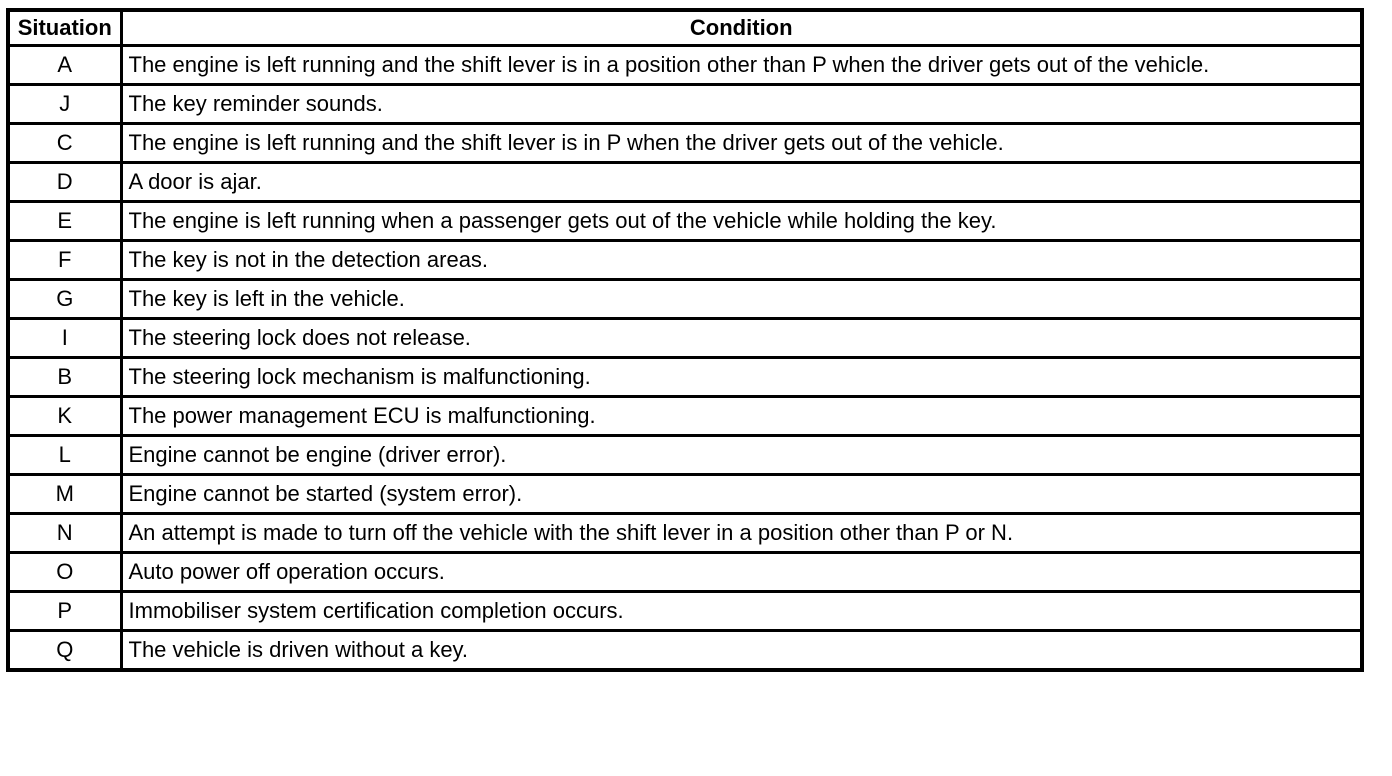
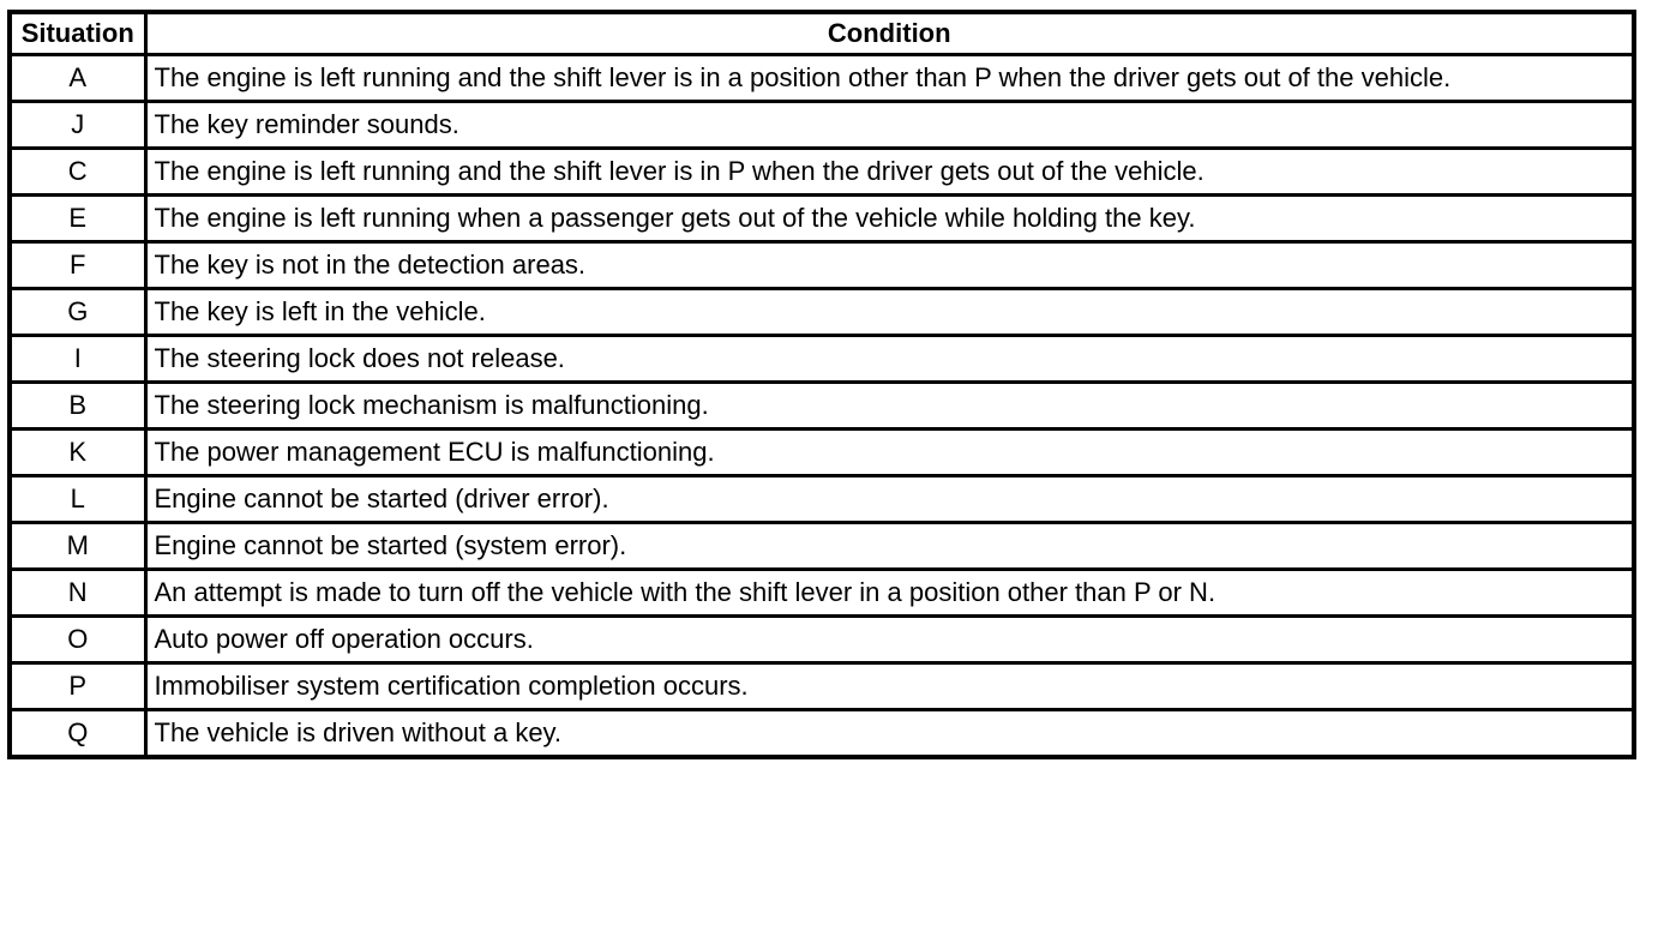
  Situation	Condition
  A	The engine is left running and the shift lever is in a position other than P when the driver gets out of the vehicle.
  J	The key reminder sounds.
  C	The engine is left running and the shift lever is in P when the driver gets out of the vehicle.
- D	A door is ajar.
  E	The engine is left running when a passenger gets out of the vehicle while holding the key.
  F	The key is not in the detection areas.
  G	The key is left in the vehicle.
  I	The steering lock does not release.
  B	The steering lock mechanism is malfunctioning.
  K	The power management ECU is malfunctioning.
- L	Engine cannot be engine (driver error).
+ L	Engine cannot be started (driver error).
  M	Engine cannot be started (system error).
  N	An attempt is made to turn off the vehicle with the shift lever in a position other than P or N.
  O	Auto power off operation occurs.
  P	Immobiliser system certification completion occurs.
  Q	The vehicle is driven without a key.
